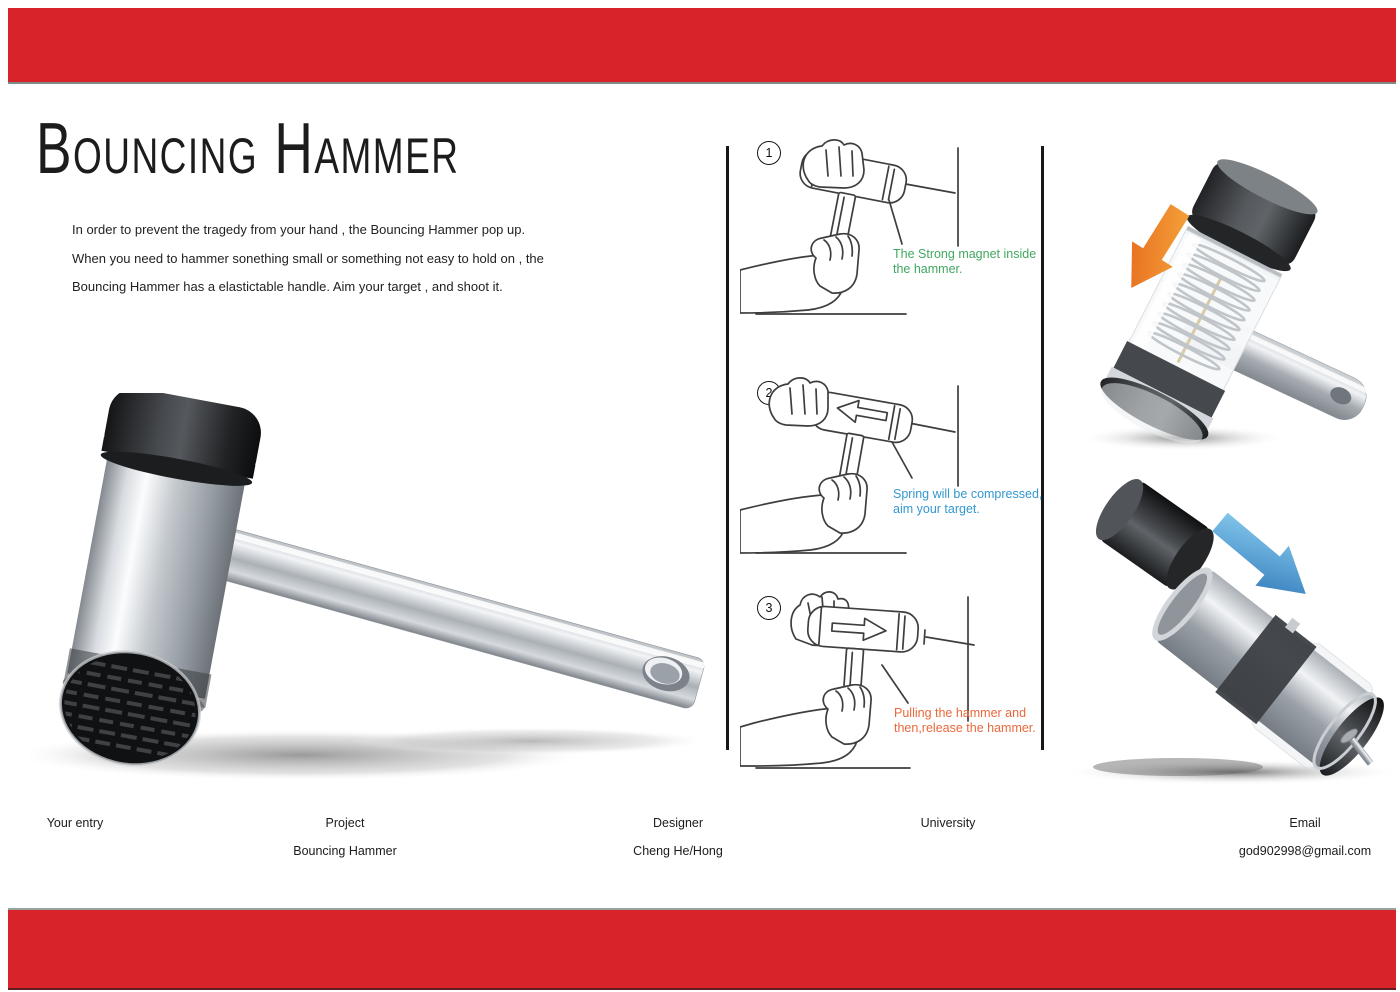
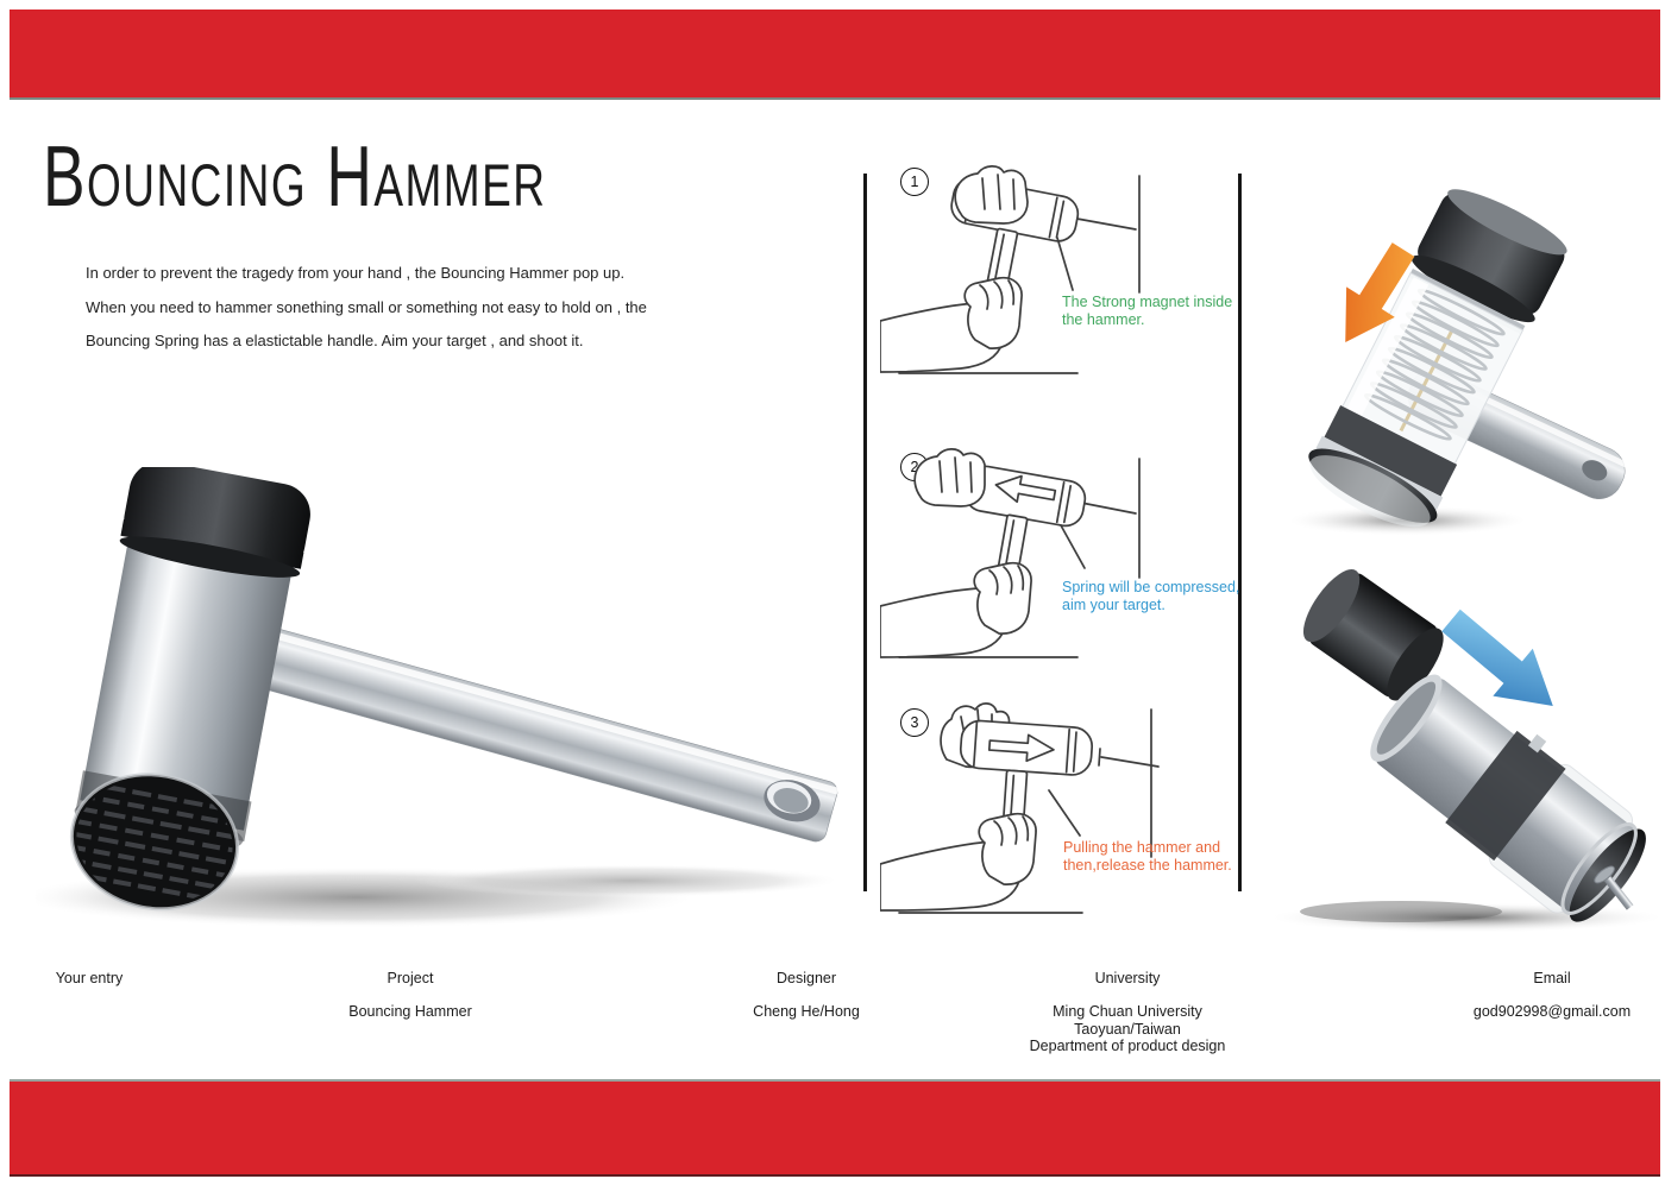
  Bouncing Hammer
  In order to prevent the tragedy from your hand , the Bouncing Hammer pop up.
  When you need to hammer sonething small or something not easy to hold on , the
- Bouncing Hammer has a elastictable handle. Aim your target , and shoot it.
+ Bouncing Spring has a elastictable handle. Aim your target , and shoot it.
  1
  The Strong magnet inside
  the hammer.
  2
  Spring will be compressed,
  aim your target.
  3
  Pulling the hammer and
  then,release the hammer.
  Your entry
  Project
  Bouncing Hammer
  Designer
  Cheng He/Hong
  University
+ Ming Chuan University
+ Taoyuan/Taiwan
+ Department of product design
  Email
  god902998@gmail.com
